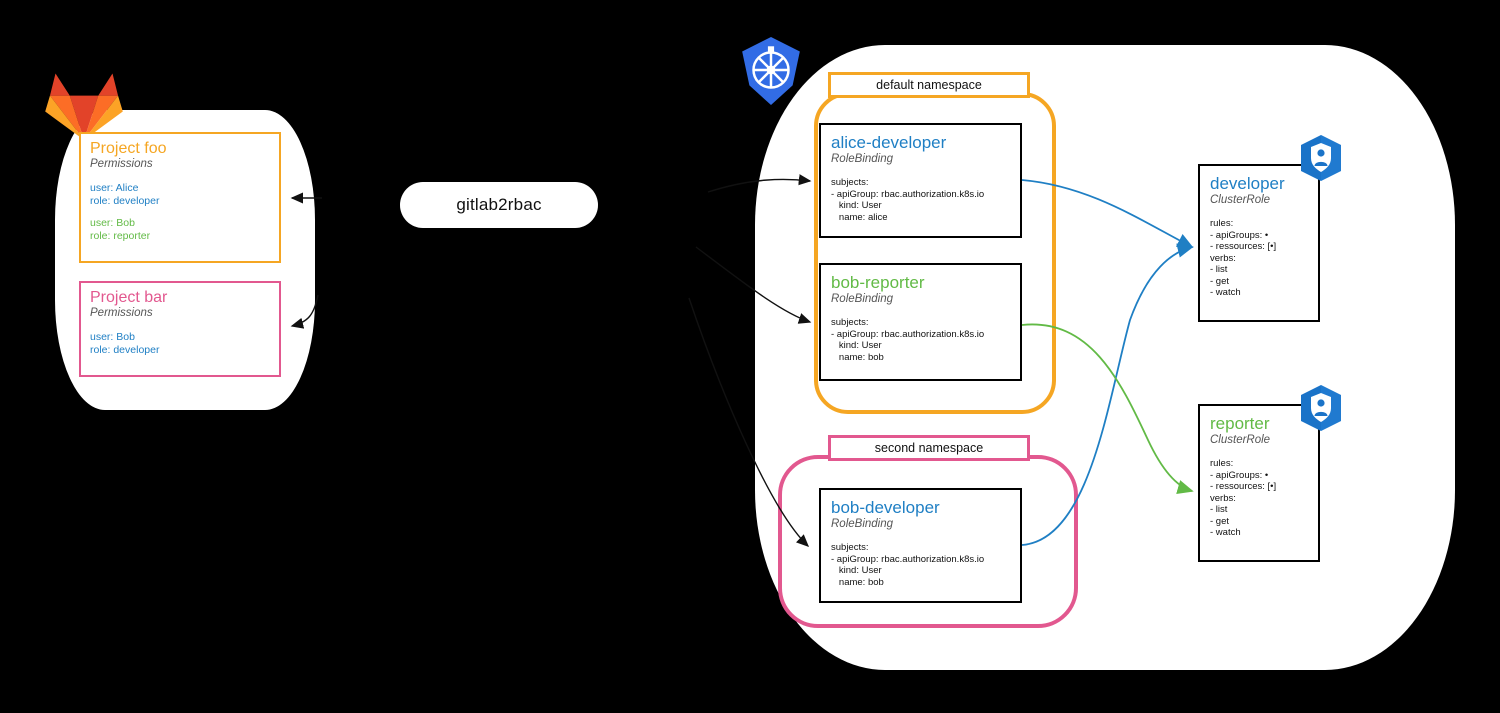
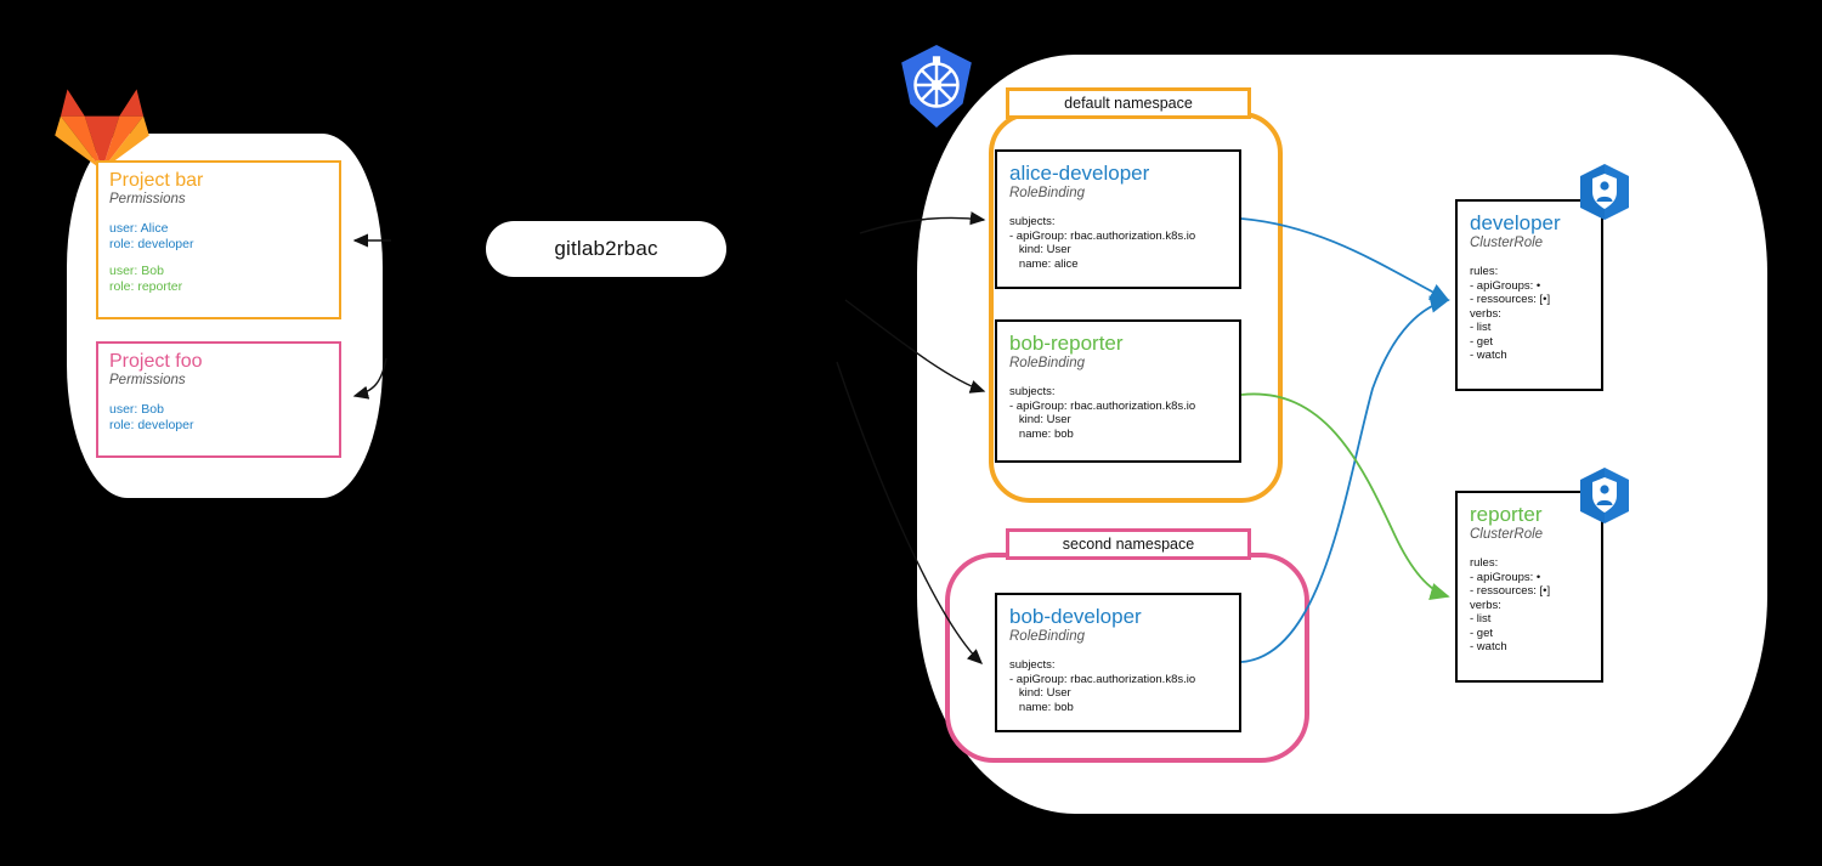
- Project foo
+ Project bar
  Permissions
  user: Alice
  role: developer
  user: Bob
  role: reporter
- Project bar
+ Project foo
  Permissions
  user: Bob
  role: developer
  gitlab2rbac
  default namespace
  alice-developer
  RoleBinding
  subjects:
  - apiGroup: rbac.authorization.k8s.io
  kind: User
  name: alice
  bob-reporter
  RoleBinding
  subjects:
  - apiGroup: rbac.authorization.k8s.io
  kind: User
  name: bob
  second namespace
  bob-developer
  RoleBinding
  subjects:
  - apiGroup: rbac.authorization.k8s.io
  kind: User
  name: bob
  developer
  ClusterRole
  rules:
  - apiGroups: •
  - ressources: [•]
  verbs:
  - list
  - get
  - watch
  reporter
  ClusterRole
  rules:
  - apiGroups: •
  - ressources: [•]
  verbs:
  - list
  - get
  - watch
